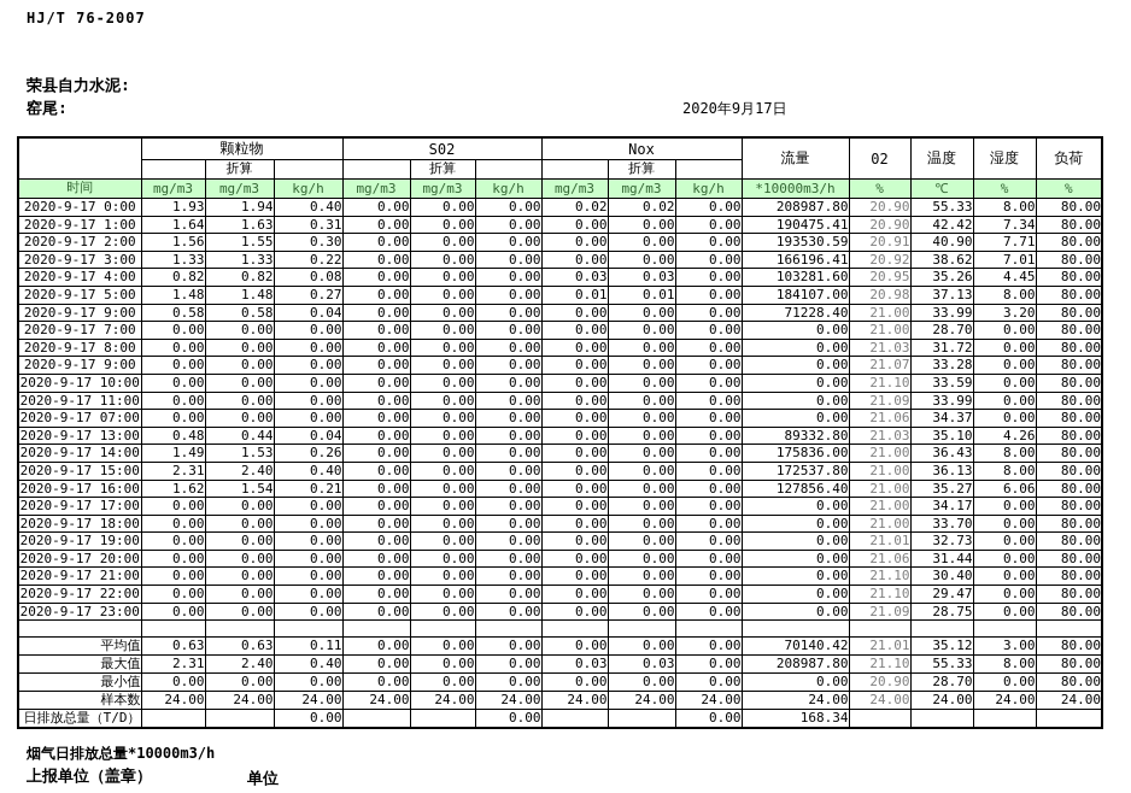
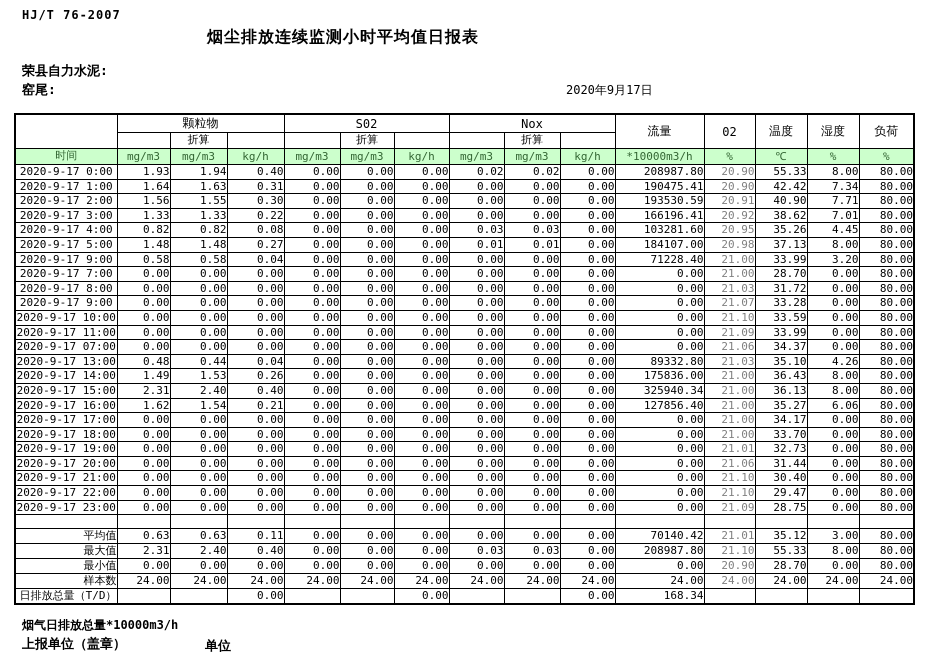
  HJ/T 76-2007
+ 烟尘排放连续监测小时平均值日报表
  荣县自力水泥:
  窑尾:
  2020年9月17日
  	颗粒物	S02	Nox	流量	02	温度	湿度	负荷
  	折算			折算			折算
  时间	mg/m3	mg/m3	kg/h	mg/m3	mg/m3	kg/h	mg/m3	mg/m3	kg/h	*10000m3/h	%	℃	%	%
  2020-9-17 0:00	1.93	1.94	0.40	0.00	0.00	0.00	0.02	0.02	0.00	208987.80	20.90	55.33	8.00	80.00
  2020-9-17 1:00	1.64	1.63	0.31	0.00	0.00	0.00	0.00	0.00	0.00	190475.41	20.90	42.42	7.34	80.00
  2020-9-17 2:00	1.56	1.55	0.30	0.00	0.00	0.00	0.00	0.00	0.00	193530.59	20.91	40.90	7.71	80.00
  2020-9-17 3:00	1.33	1.33	0.22	0.00	0.00	0.00	0.00	0.00	0.00	166196.41	20.92	38.62	7.01	80.00
  2020-9-17 4:00	0.82	0.82	0.08	0.00	0.00	0.00	0.03	0.03	0.00	103281.60	20.95	35.26	4.45	80.00
  2020-9-17 5:00	1.48	1.48	0.27	0.00	0.00	0.00	0.01	0.01	0.00	184107.00	20.98	37.13	8.00	80.00
  2020-9-17 9:00	0.58	0.58	0.04	0.00	0.00	0.00	0.00	0.00	0.00	71228.40	21.00	33.99	3.20	80.00
  2020-9-17 7:00	0.00	0.00	0.00	0.00	0.00	0.00	0.00	0.00	0.00	0.00	21.00	28.70	0.00	80.00
  2020-9-17 8:00	0.00	0.00	0.00	0.00	0.00	0.00	0.00	0.00	0.00	0.00	21.03	31.72	0.00	80.00
  2020-9-17 9:00	0.00	0.00	0.00	0.00	0.00	0.00	0.00	0.00	0.00	0.00	21.07	33.28	0.00	80.00
  2020-9-17 10:00	0.00	0.00	0.00	0.00	0.00	0.00	0.00	0.00	0.00	0.00	21.10	33.59	0.00	80.00
  2020-9-17 11:00	0.00	0.00	0.00	0.00	0.00	0.00	0.00	0.00	0.00	0.00	21.09	33.99	0.00	80.00
  2020-9-17 07:00	0.00	0.00	0.00	0.00	0.00	0.00	0.00	0.00	0.00	0.00	21.06	34.37	0.00	80.00
  2020-9-17 13:00	0.48	0.44	0.04	0.00	0.00	0.00	0.00	0.00	0.00	89332.80	21.03	35.10	4.26	80.00
  2020-9-17 14:00	1.49	1.53	0.26	0.00	0.00	0.00	0.00	0.00	0.00	175836.00	21.00	36.43	8.00	80.00
- 2020-9-17 15:00	2.31	2.40	0.40	0.00	0.00	0.00	0.00	0.00	0.00	172537.80	21.00	36.13	8.00	80.00
+ 2020-9-17 15:00	2.31	2.40	0.40	0.00	0.00	0.00	0.00	0.00	0.00	325940.34	21.00	36.13	8.00	80.00
  2020-9-17 16:00	1.62	1.54	0.21	0.00	0.00	0.00	0.00	0.00	0.00	127856.40	21.00	35.27	6.06	80.00
  2020-9-17 17:00	0.00	0.00	0.00	0.00	0.00	0.00	0.00	0.00	0.00	0.00	21.00	34.17	0.00	80.00
  2020-9-17 18:00	0.00	0.00	0.00	0.00	0.00	0.00	0.00	0.00	0.00	0.00	21.00	33.70	0.00	80.00
  2020-9-17 19:00	0.00	0.00	0.00	0.00	0.00	0.00	0.00	0.00	0.00	0.00	21.01	32.73	0.00	80.00
  2020-9-17 20:00	0.00	0.00	0.00	0.00	0.00	0.00	0.00	0.00	0.00	0.00	21.06	31.44	0.00	80.00
  2020-9-17 21:00	0.00	0.00	0.00	0.00	0.00	0.00	0.00	0.00	0.00	0.00	21.10	30.40	0.00	80.00
  2020-9-17 22:00	0.00	0.00	0.00	0.00	0.00	0.00	0.00	0.00	0.00	0.00	21.10	29.47	0.00	80.00
  2020-9-17 23:00	0.00	0.00	0.00	0.00	0.00	0.00	0.00	0.00	0.00	0.00	21.09	28.75	0.00	80.00
  平均值	0.63	0.63	0.11	0.00	0.00	0.00	0.00	0.00	0.00	70140.42	21.01	35.12	3.00	80.00
  最大值	2.31	2.40	0.40	0.00	0.00	0.00	0.03	0.03	0.00	208987.80	21.10	55.33	8.00	80.00
  最小值	0.00	0.00	0.00	0.00	0.00	0.00	0.00	0.00	0.00	0.00	20.90	28.70	0.00	80.00
  样本数	24.00	24.00	24.00	24.00	24.00	24.00	24.00	24.00	24.00	24.00	24.00	24.00	24.00	24.00
  日排放总量（T/D）			0.00			0.00			0.00	168.34
  烟气日排放总量*10000m3/h
  上报单位（盖章）
  单位
